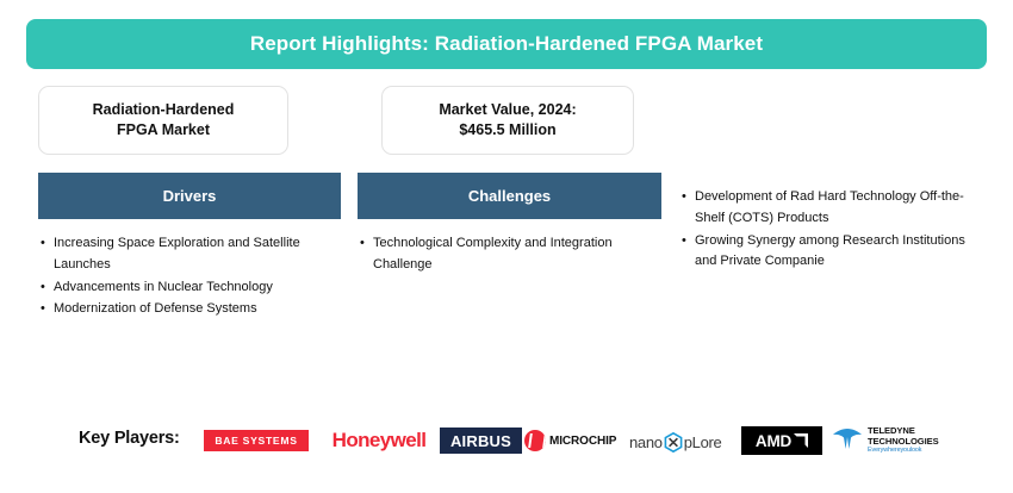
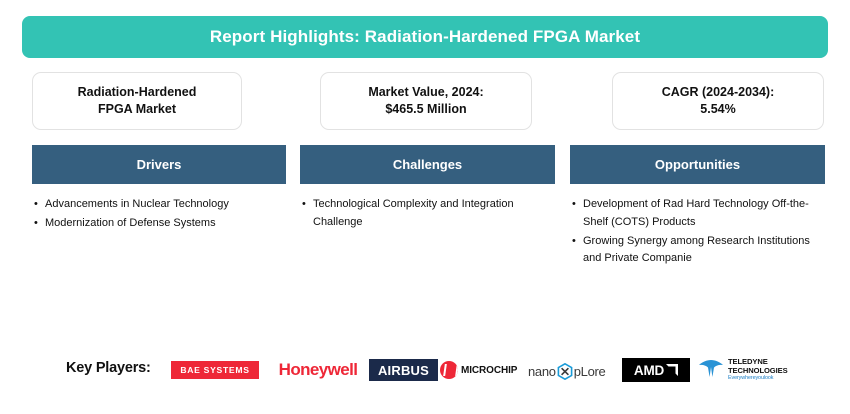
  Report Highlights: Radiation-Hardened FPGA Market
  Radiation-Hardened
  FPGA Market
  Market Value, 2024:
  $465.5 Million
+ CAGR (2024-2034):
+ 5.54%
  Drivers
- Increasing Space Exploration and Satellite Launches
  Advancements in Nuclear Technology
  Modernization of Defense Systems
  Challenges
  Technological Complexity and Integration Challenge
+ Opportunities
  Development of Rad Hard Technology Off-the-Shelf (COTS) Products
  Growing Synergy among Research Institutions and Private Companie
  Key Players:
  BAE SYSTEMS
  Honeywell
  AIRBUS
  MICROCHIP
  nano
  pLore
  AMD
  TELEDYNE
  TECHNOLOGIES
